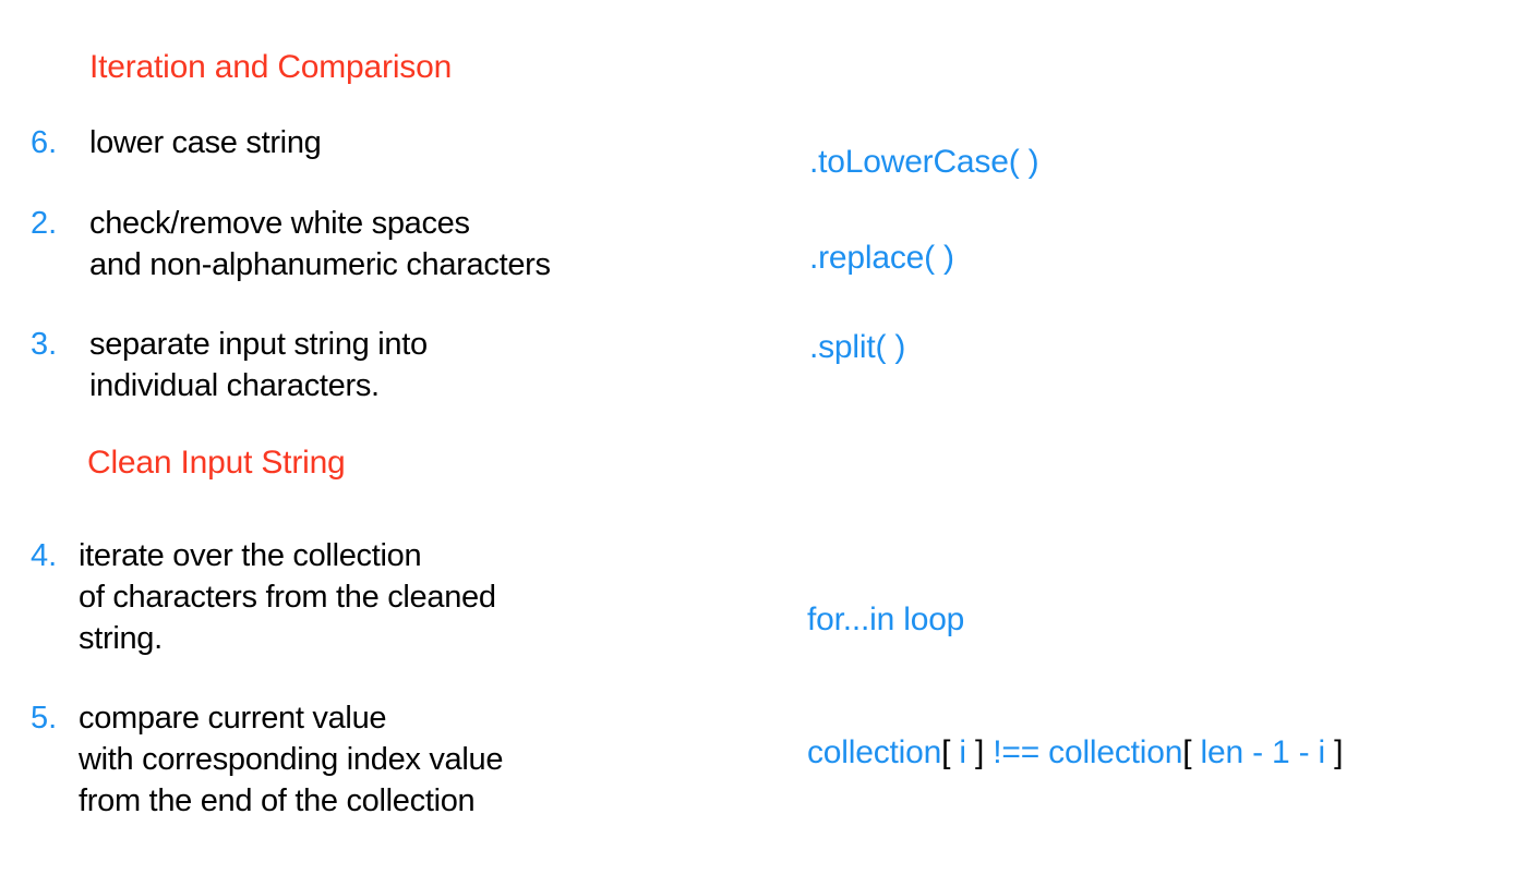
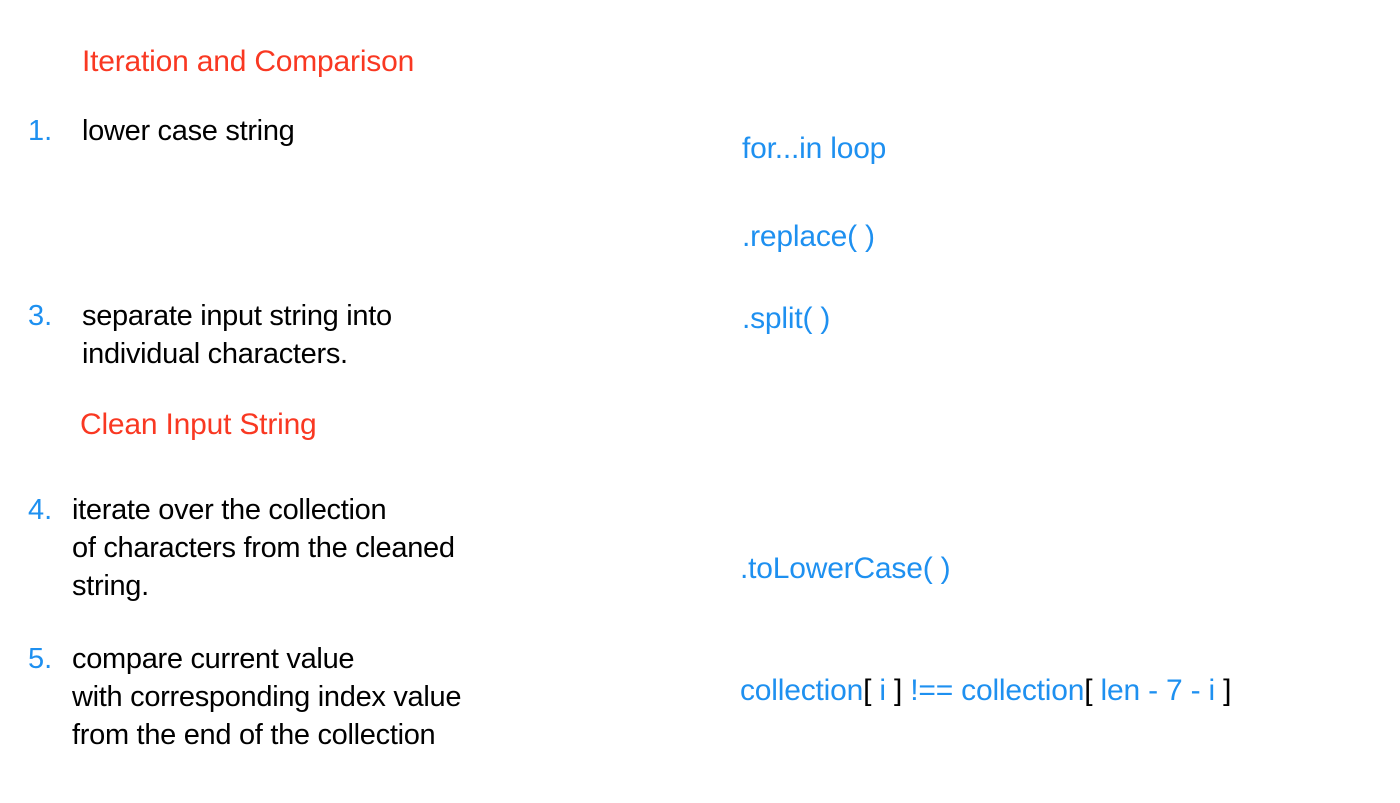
  Iteration and Comparison
- 6.
+ 1.
  lower case string
- 2.
- check/remove white spaces
- and non-alphanumeric characters
  3.
  separate input string into
  individual characters.
  Clean Input String
  4.
  iterate over the collection
  of characters from the cleaned
  string.
  5.
  compare current value
  with corresponding index value
  from the end of the collection
- .toLowerCase( )
+ for...in loop
  .replace( )
  .split( )
- for...in loop
+ .toLowerCase( )
- collection[ i ] !== collection[ len - 1 - i ]
+ collection[ i ] !== collection[ len - 7 - i ]
